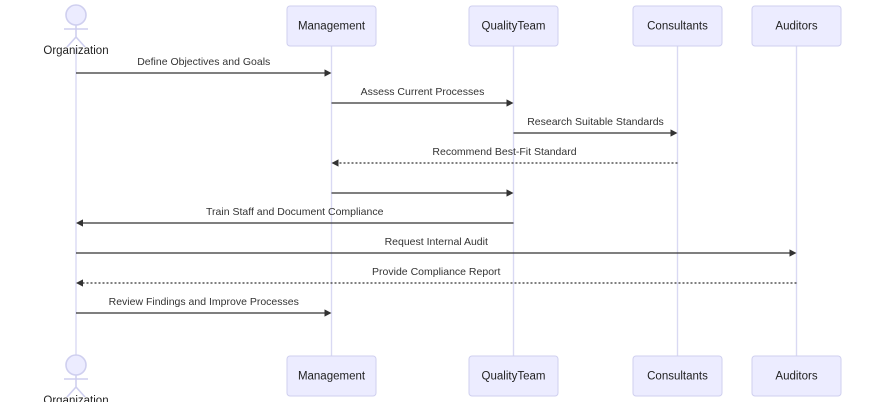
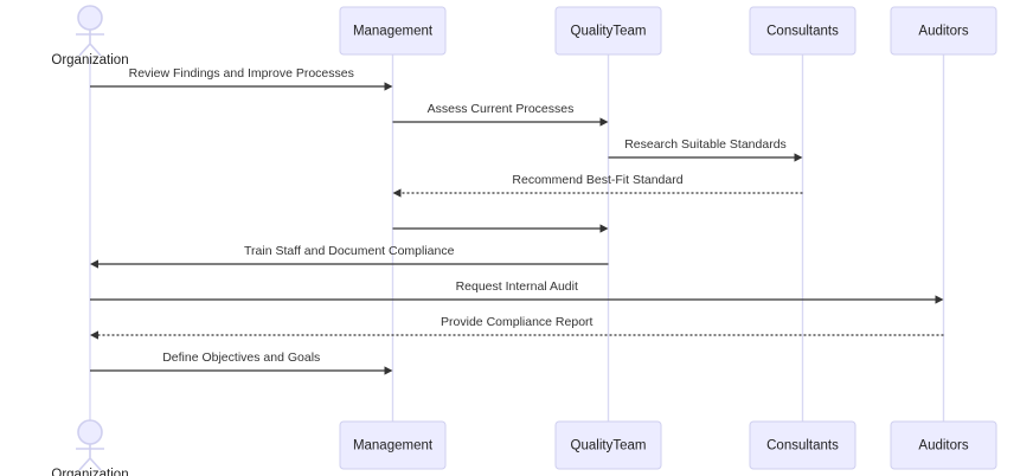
- Define Objectives and Goals
+ Review Findings and Improve Processes
  Assess Current Processes
  Research Suitable Standards
  Recommend Best-Fit Standard
  Train Staff and Document Compliance
  Request Internal Audit
  Provide Compliance Report
- Review Findings and Improve Processes
+ Define Objectives and Goals
  Organization
  Organization
  Management
  Management
  QualityTeam
  QualityTeam
  Consultants
  Consultants
  Auditors
  Auditors
